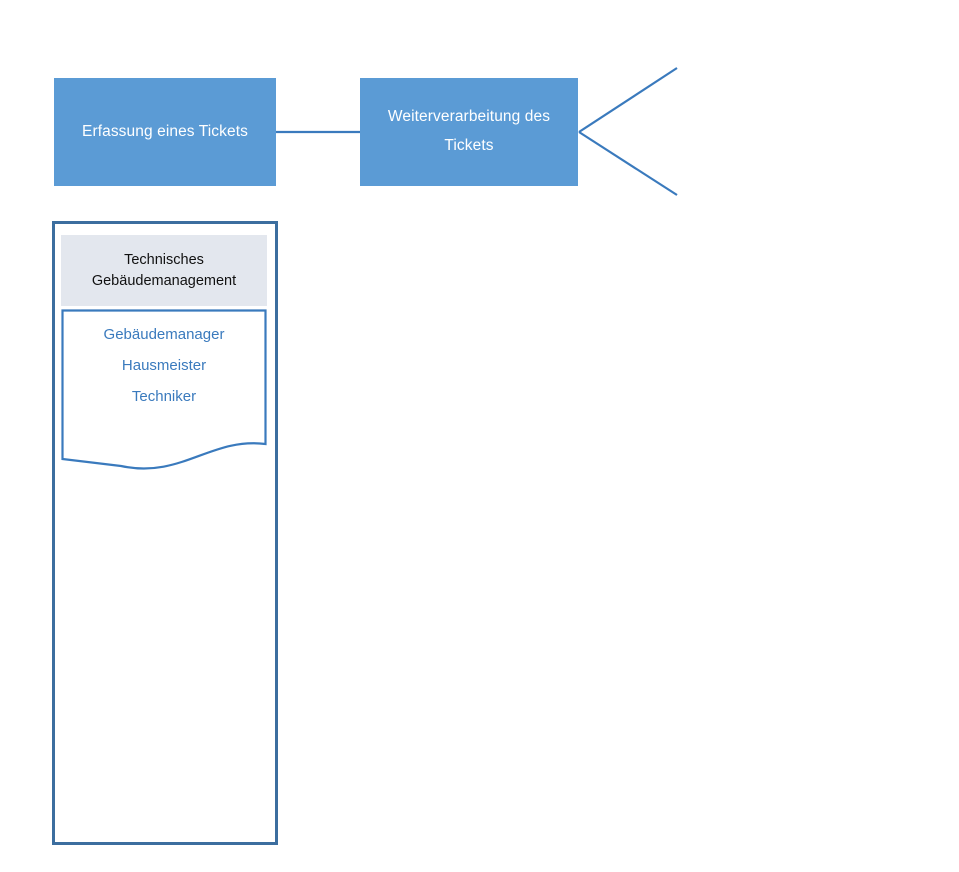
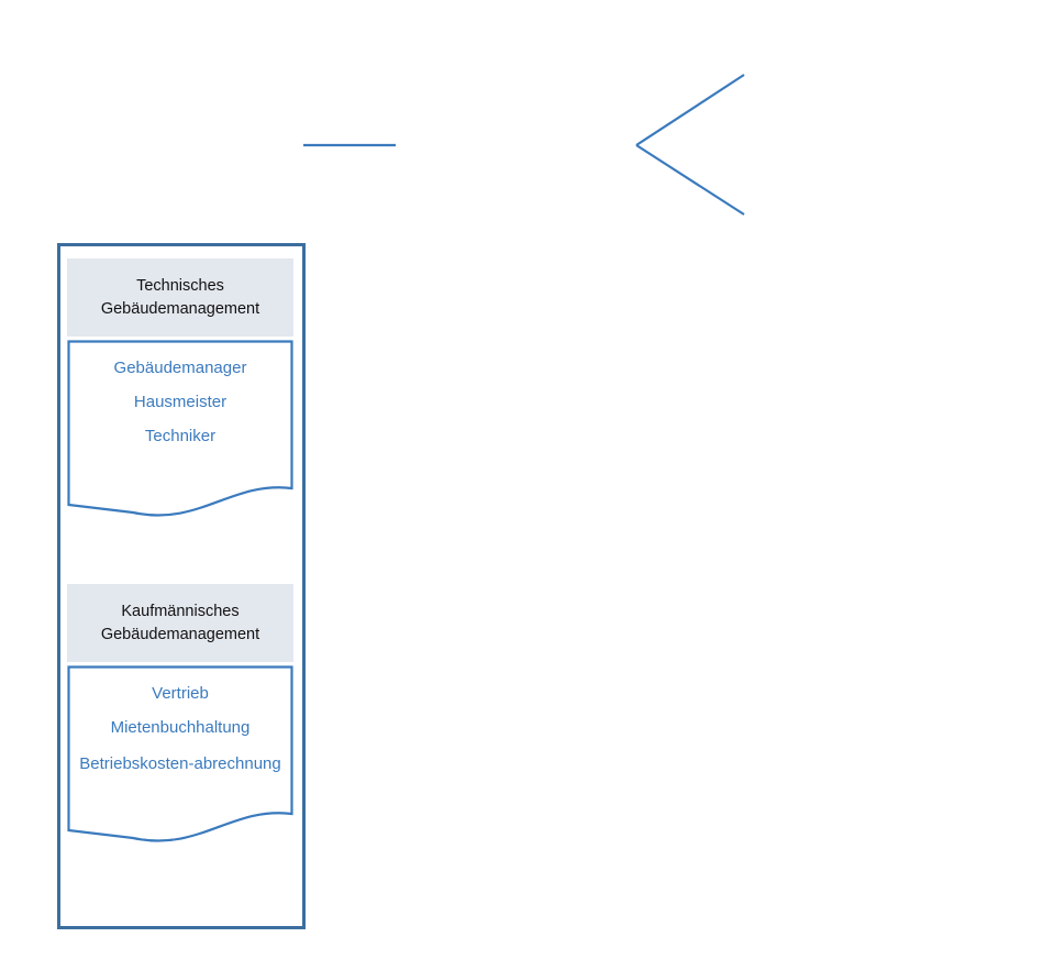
- Erfassung eines Tickets
- Weiterverarbeitung des Tickets
  Technisches Gebäudemanagement
  Gebäudemanager
  Hausmeister
  Techniker
+ Kaufmännisches Gebäudemanagement
+ Vertrieb
+ Mietenbuchhaltung
+ Betriebskosten-abrechnung
